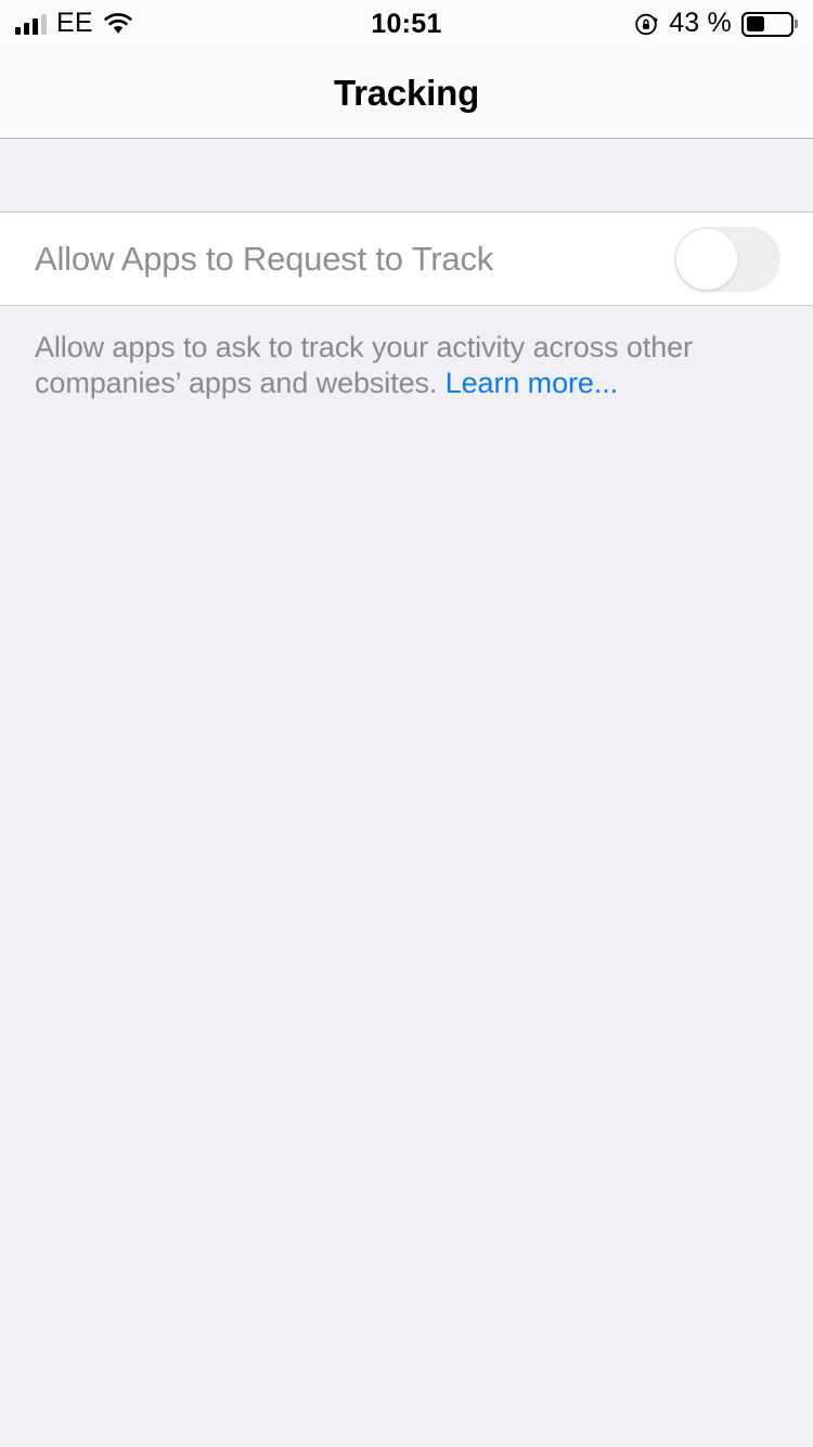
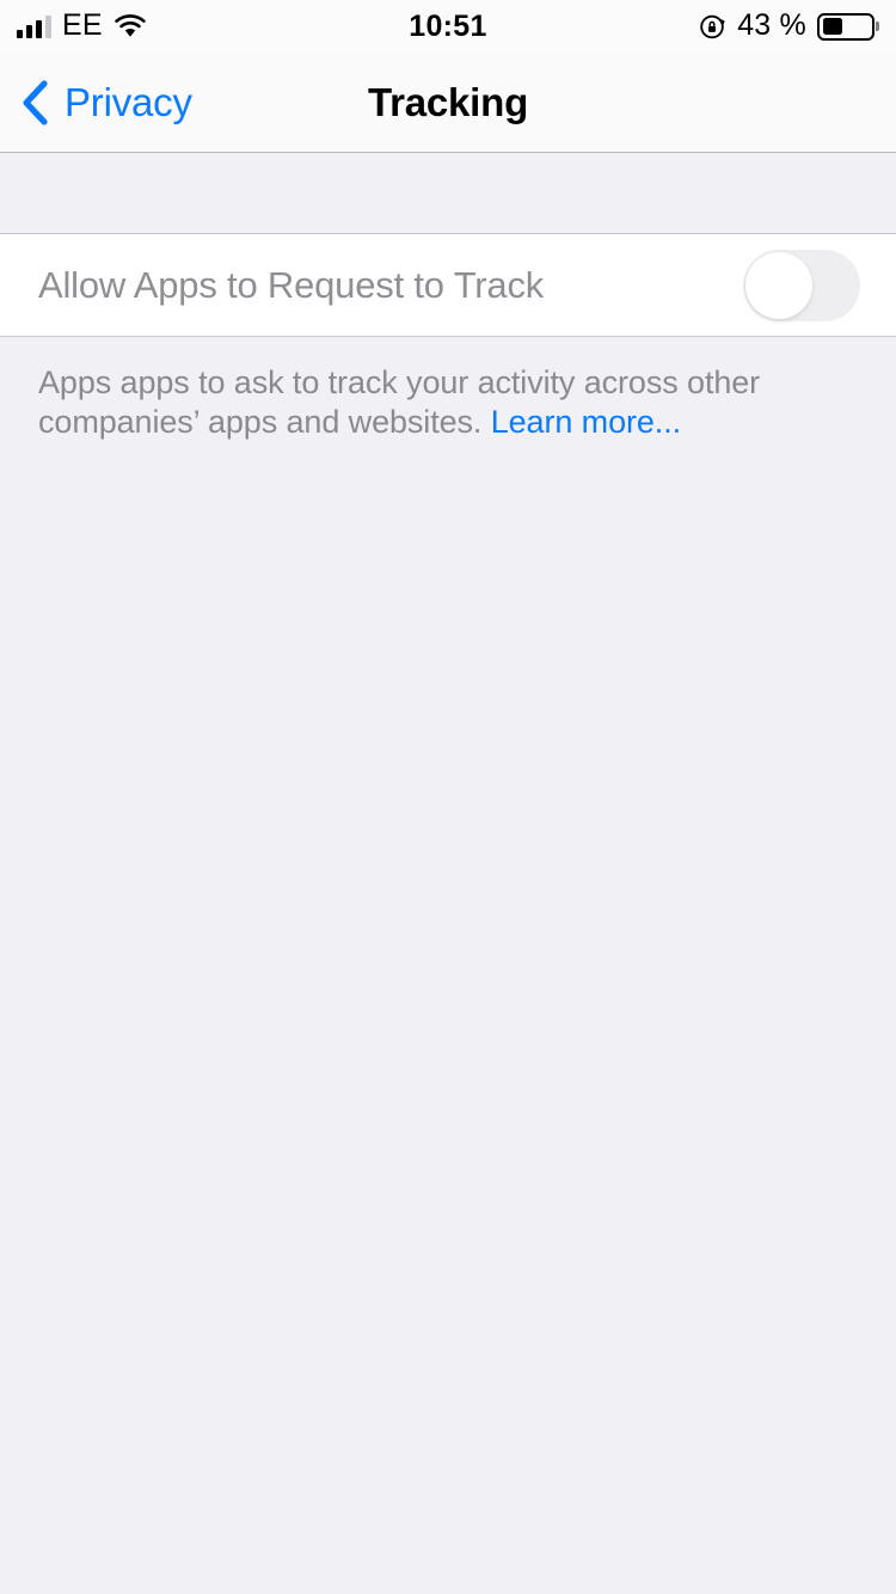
  EE
  10:51
  43 %
+ Privacy
  Tracking
  Allow Apps to Request to Track
- Allow apps to ask to track your activity across other companies’ apps and websites. Learn more...
+ Apps apps to ask to track your activity across other companies’ apps and websites. Learn more...
